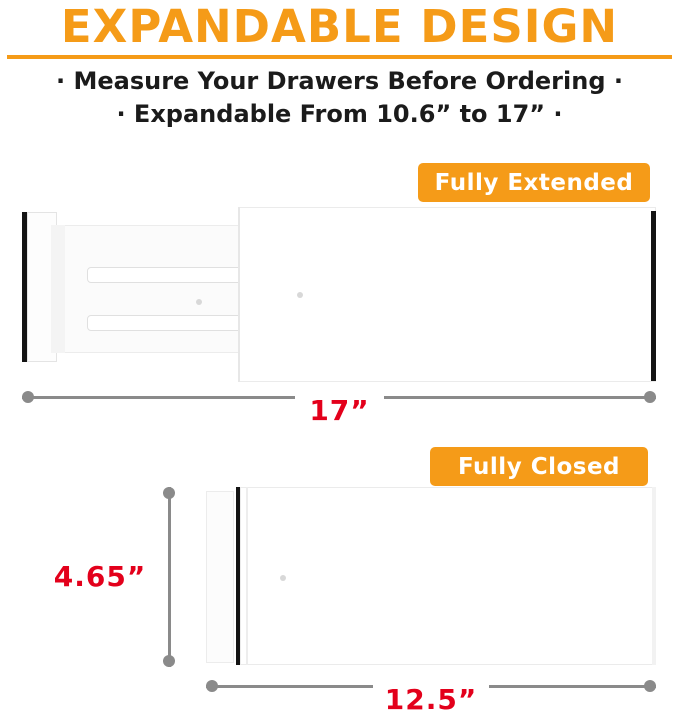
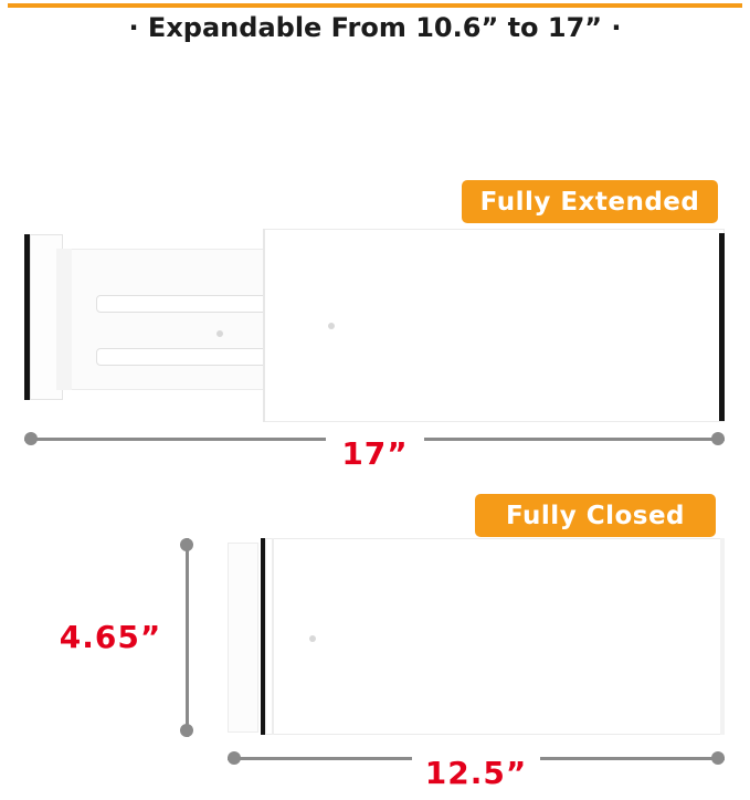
- EXPANDABLE DESIGN
- · Measure Your Drawers Before Ordering ·
  · Expandable From 10.6” to 17” ·
  Fully Extended
  17”
  Fully Closed
  4.65”
  12.5”
